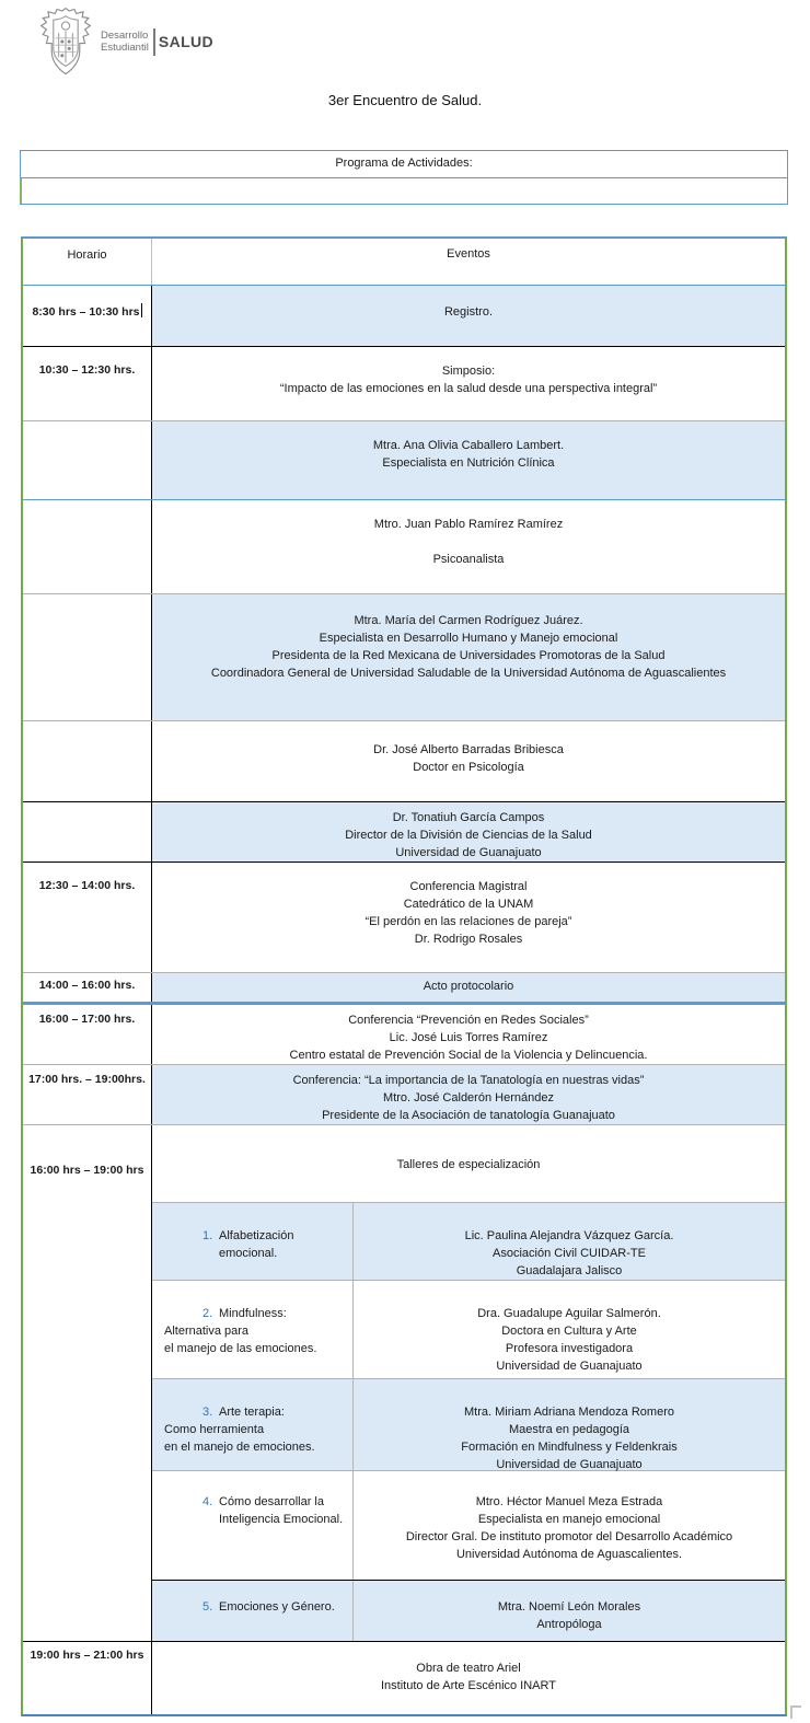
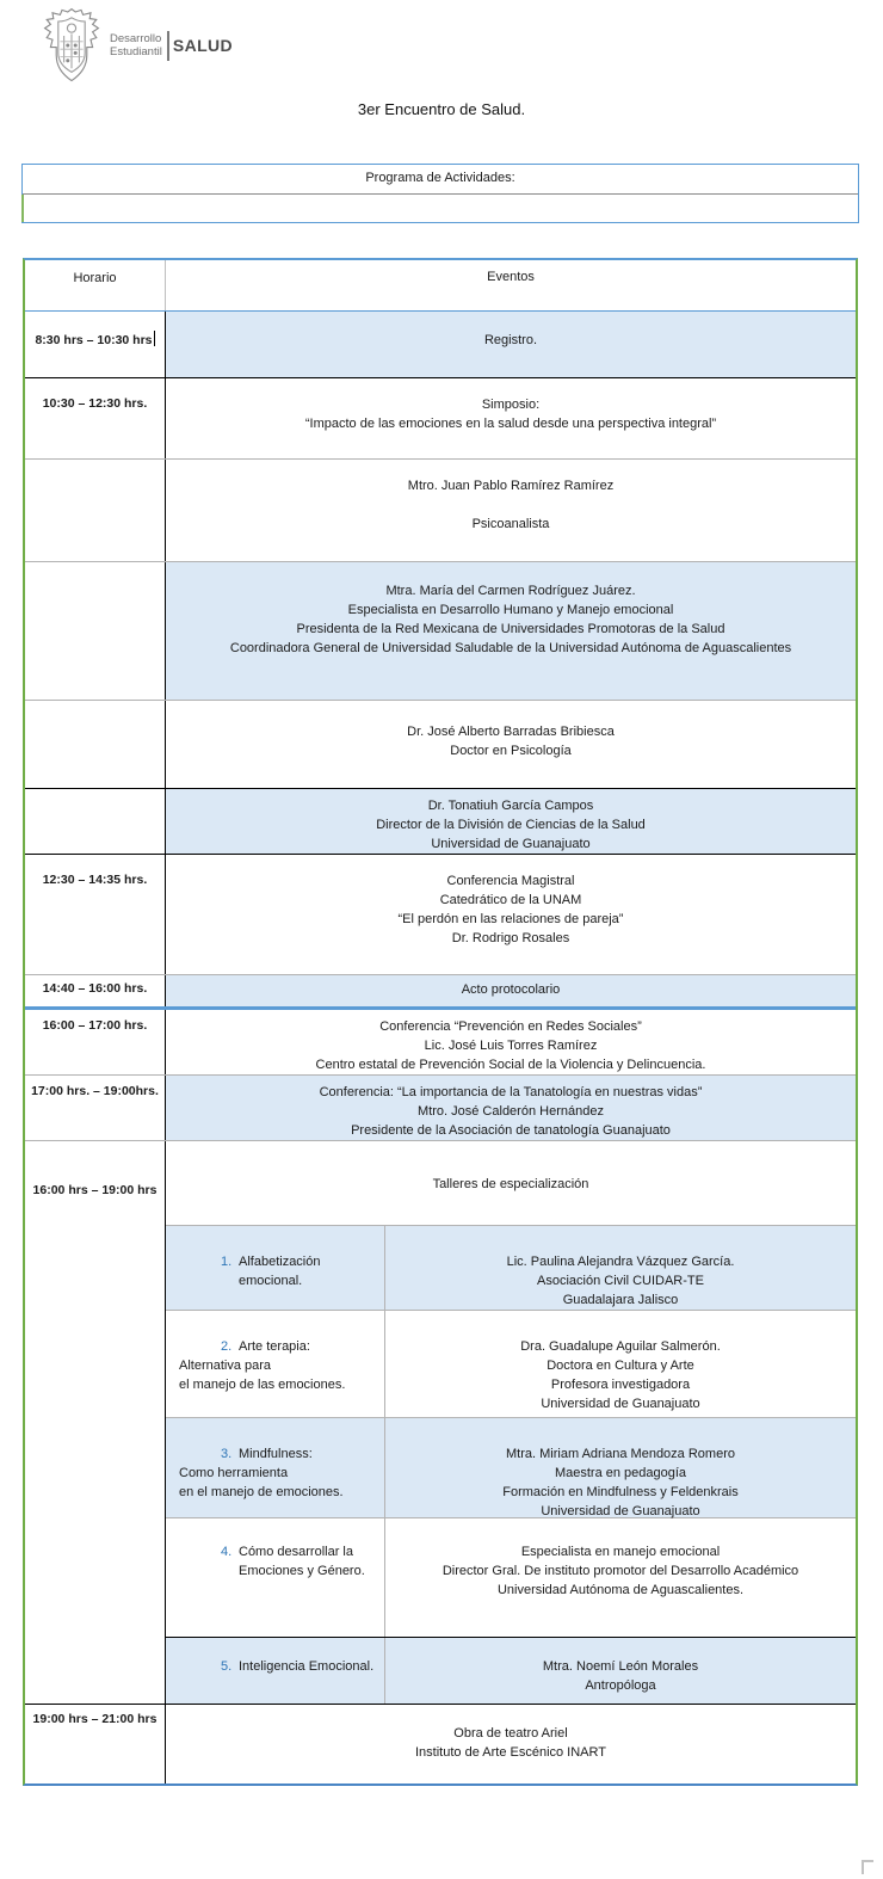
  Desarrollo
  Estudiantil
  SALUD
  3er Encuentro de Salud.
  Programa de Actividades:
  Horario
  Eventos
  8:30 hrs – 10:30 hrs
  Registro.
  10:30 – 12:30 hrs.
  Simposio:
  “Impacto de las emociones en la salud desde una perspectiva integral”
- Mtra. Ana Olivia Caballero Lambert.
- Especialista en Nutrición Clínica
  Mtro. Juan Pablo Ramírez Ramírez
  Psicoanalista
  Mtra. María del Carmen Rodríguez Juárez.
  Especialista en Desarrollo Humano y Manejo emocional
  Presidenta de la Red Mexicana de Universidades Promotoras de la Salud
  Coordinadora General de Universidad Saludable de la Universidad Autónoma de Aguascalientes
  Dr. José Alberto Barradas Bribiesca
  Doctor en Psicología
  Dr. Tonatiuh García Campos
  Director de la División de Ciencias de la Salud
  Universidad de Guanajuato
- 12:30 – 14:00 hrs.
+ 12:30 – 14:35 hrs.
  Conferencia Magistral
  Catedrático de la UNAM
  “El perdón en las relaciones de pareja”
  Dr. Rodrigo Rosales
- 14:00 – 16:00 hrs.
+ 14:40 – 16:00 hrs.
  Acto protocolario
  16:00 – 17:00 hrs.
  Conferencia “Prevención en Redes Sociales”
  Lic. José Luis Torres Ramírez
  Centro estatal de Prevención Social de la Violencia y Delincuencia.
  17:00 hrs. – 19:00hrs.
  Conferencia: “La importancia de la Tanatología en nuestras vidas”
  Mtro. José Calderón Hernández
  Presidente de la Asociación de tanatología Guanajuato
  16:00 hrs – 19:00 hrs
  Talleres de especialización
  1. Alfabetización
  emocional.
  Lic. Paulina Alejandra Vázquez García.
  Asociación Civil CUIDAR-TE
  Guadalajara Jalisco
- 2. Mindfulness:
+ 2. Arte terapia:
  Alternativa para
  el manejo de las emociones.
  Dra. Guadalupe Aguilar Salmerón.
  Doctora en Cultura y Arte
  Profesora investigadora
  Universidad de Guanajuato
- 3. Arte terapia:
+ 3. Mindfulness:
  Como herramienta
  en el manejo de emociones.
  Mtra. Miriam Adriana Mendoza Romero
  Maestra en pedagogía
  Formación en Mindfulness y Feldenkrais
  Universidad de Guanajuato
  4. Cómo desarrollar la
- Inteligencia Emocional.
+ Emociones y Género.
- Mtro. Héctor Manuel Meza Estrada
  Especialista en manejo emocional
  Director Gral. De instituto promotor del Desarrollo Académico
  Universidad Autónoma de Aguascalientes.
- 5. Emociones y Género.
+ 5. Inteligencia Emocional.
  Mtra. Noemí León Morales
  Antropóloga
  19:00 hrs – 21:00 hrs
  Obra de teatro Ariel
  Instituto de Arte Escénico INART
